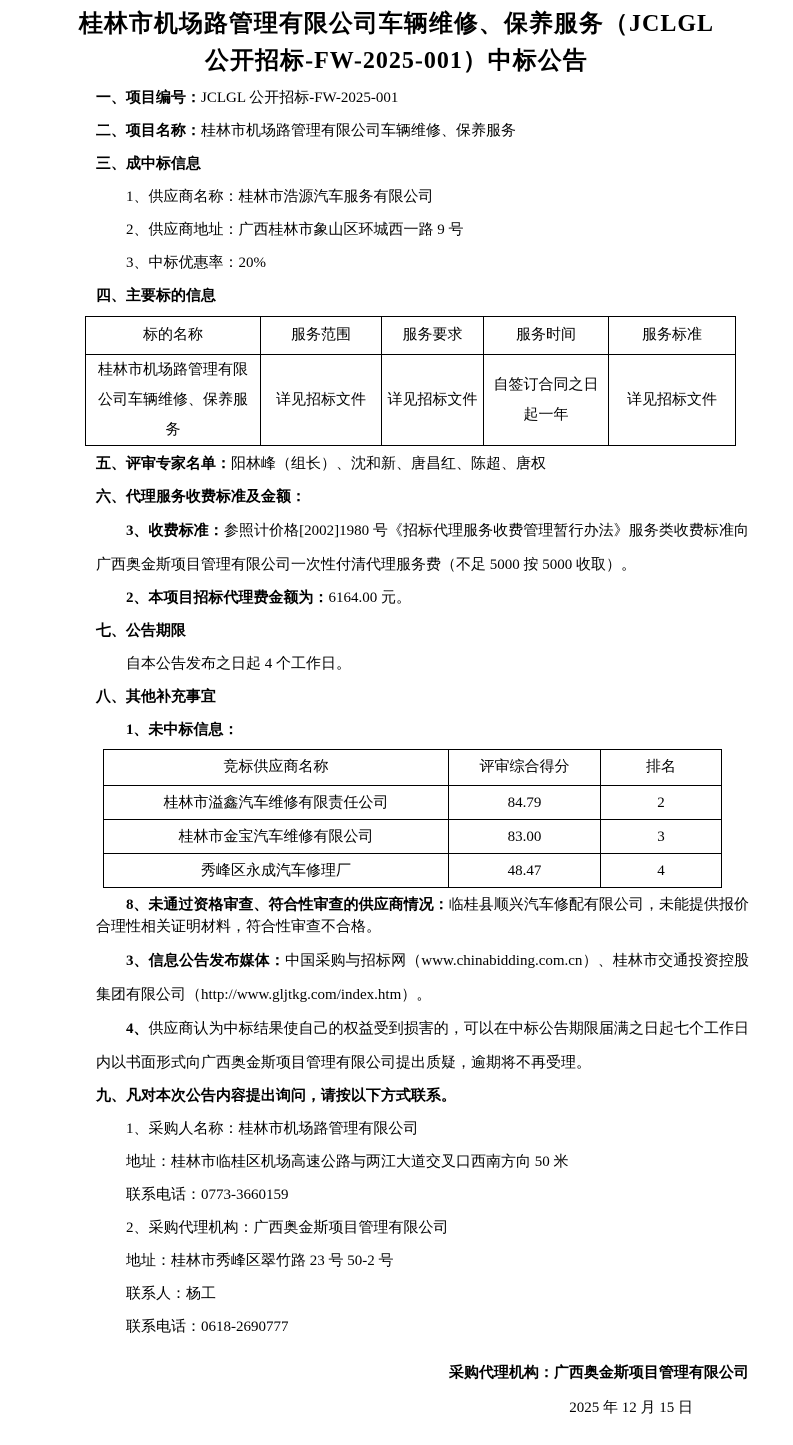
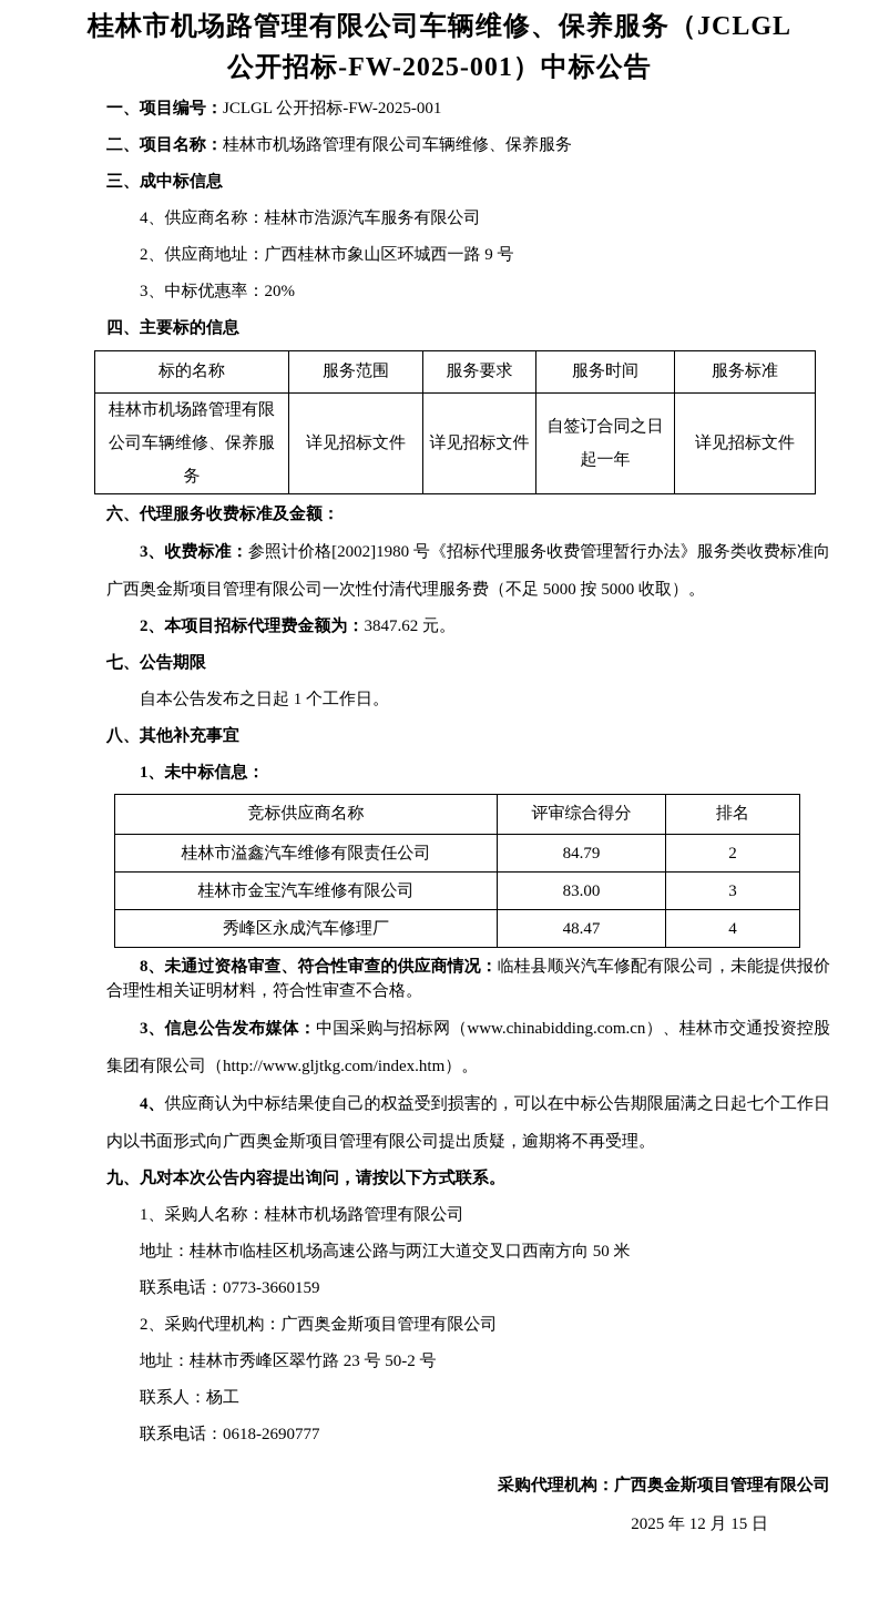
  桂林市机场路管理有限公司车辆维修、保养服务（JCLGL
  公开招标-FW-2025-001）中标公告
  一、项目编号：JCLGL 公开招标-FW-2025-001
  二、项目名称：桂林市机场路管理有限公司车辆维修、保养服务
  三、成中标信息
- 1、供应商名称：桂林市浩源汽车服务有限公司
+ 4、供应商名称：桂林市浩源汽车服务有限公司
  2、供应商地址：广西桂林市象山区环城西一路 9 号
  3、中标优惠率：20%
  四、主要标的信息
  标的名称	服务范围	服务要求	服务时间	服务标准
  桂林市机场路管理有限公司车辆维修、保养服务	详见招标文件	详见招标文件	自签订合同之日起一年	详见招标文件
- 五、评审专家名单：阳林峰（组长）、沈和新、唐昌红、陈超、唐权
  六、代理服务收费标准及金额：
  3、收费标准：参照计价格[2002]1980 号《招标代理服务收费管理暂行办法》服务类收费标准向广西奥金斯项目管理有限公司一次性付清代理服务费（不足 5000 按 5000 收取）。
- 2、本项目招标代理费金额为：6164.00 元。
+ 2、本项目招标代理费金额为：3847.62 元。
  七、公告期限
- 自本公告发布之日起 4 个工作日。
+ 自本公告发布之日起 1 个工作日。
  八、其他补充事宜
  1、未中标信息：
  竞标供应商名称	评审综合得分	排名
  桂林市溢鑫汽车维修有限责任公司	84.79	2
  桂林市金宝汽车维修有限公司	83.00	3
  秀峰区永成汽车修理厂	48.47	4
  8、未通过资格审查、符合性审查的供应商情况：临桂县顺兴汽车修配有限公司，未能提供报价合理性相关证明材料，符合性审查不合格。
  3、信息公告发布媒体：中国采购与招标网（www.chinabidding.com.cn）、桂林市交通投资控股集团有限公司（http://www.gljtkg.com/index.htm）。
  4、供应商认为中标结果使自己的权益受到损害的，可以在中标公告期限届满之日起七个工作日内以书面形式向广西奥金斯项目管理有限公司提出质疑，逾期将不再受理。
  九、凡对本次公告内容提出询问，请按以下方式联系。
  1、采购人名称：桂林市机场路管理有限公司
  地址：桂林市临桂区机场高速公路与两江大道交叉口西南方向 50 米
  联系电话：0773-3660159
  2、采购代理机构：广西奥金斯项目管理有限公司
  地址：桂林市秀峰区翠竹路 23 号 50-2 号
  联系人：杨工
  联系电话：0618-2690777
  采购代理机构：广西奥金斯项目管理有限公司
  2025 年 12 月 15 日
